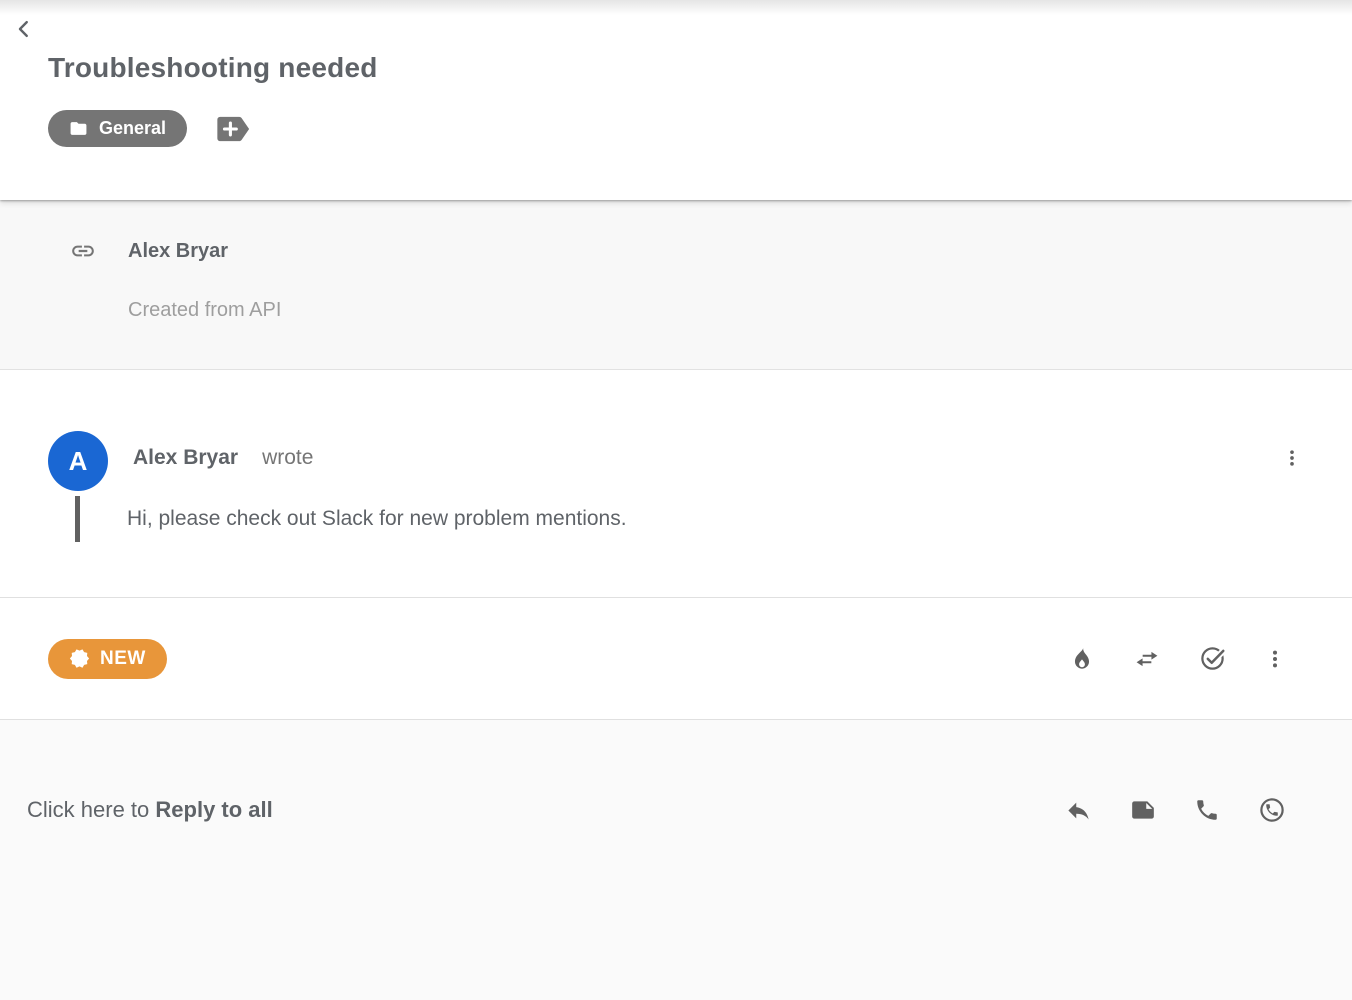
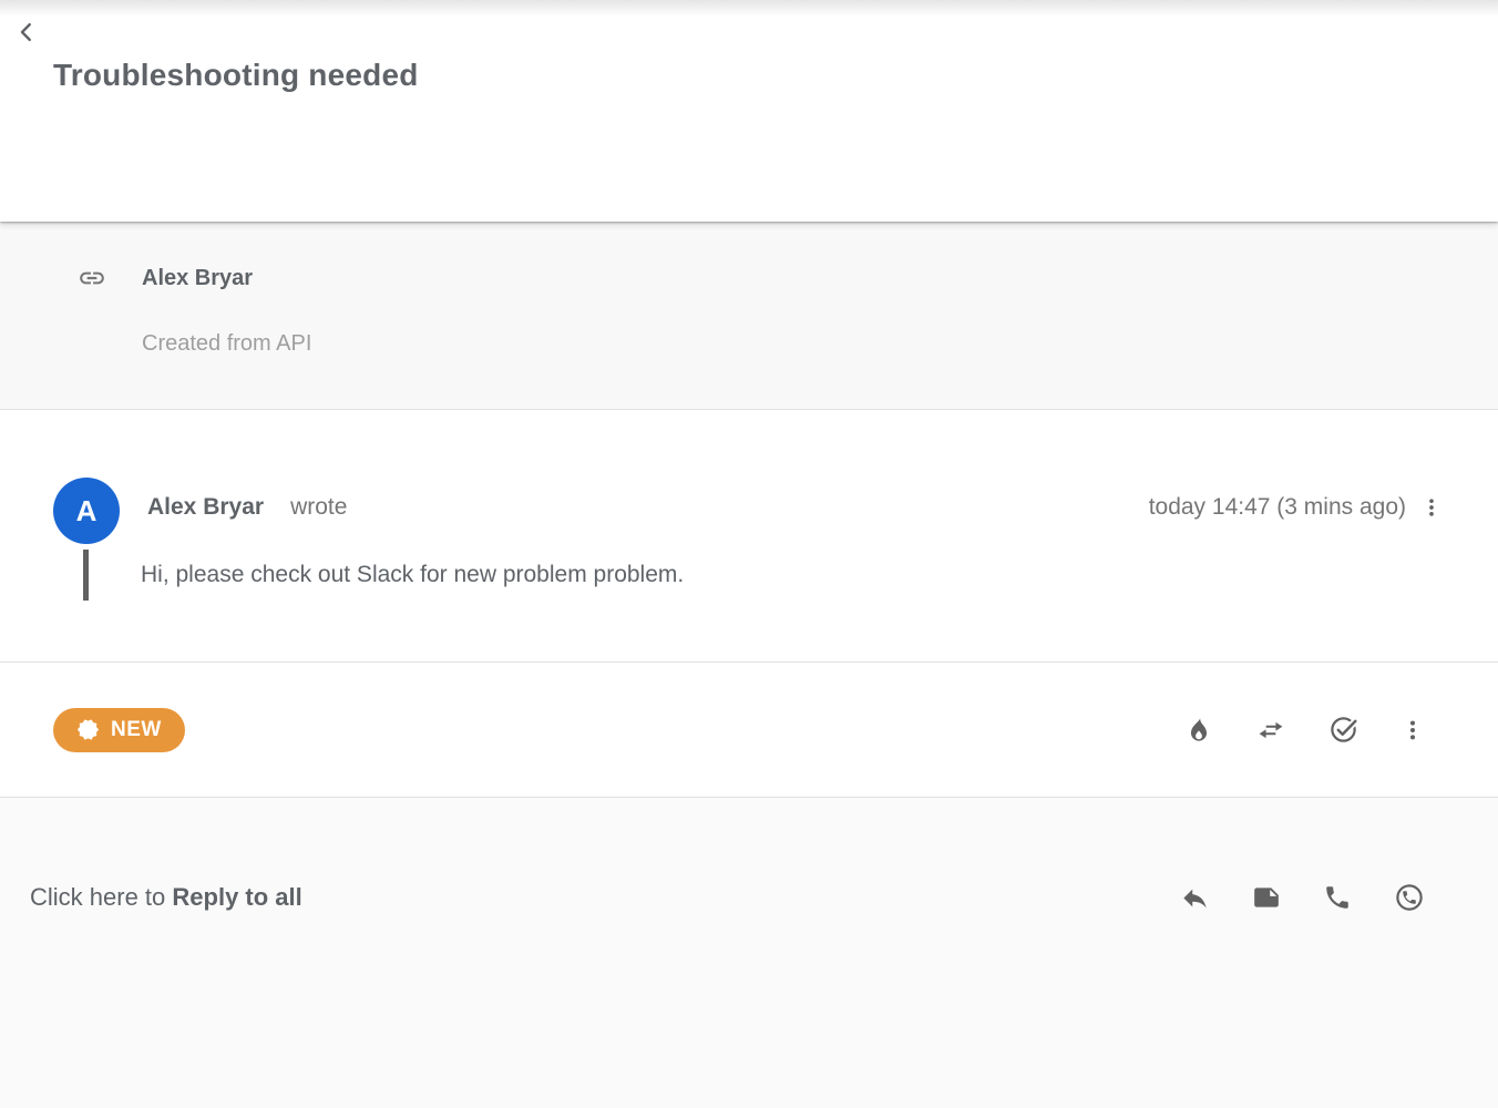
  Troubleshooting needed
- General
  Alex Bryar
  Created from API
  A
  Alex Bryar
  wrote
+ today 14:47 (3 mins ago)
- Hi, please check out Slack for new problem mentions.
+ Hi, please check out Slack for new problem problem.
  NEW
  Click here to Reply to all
